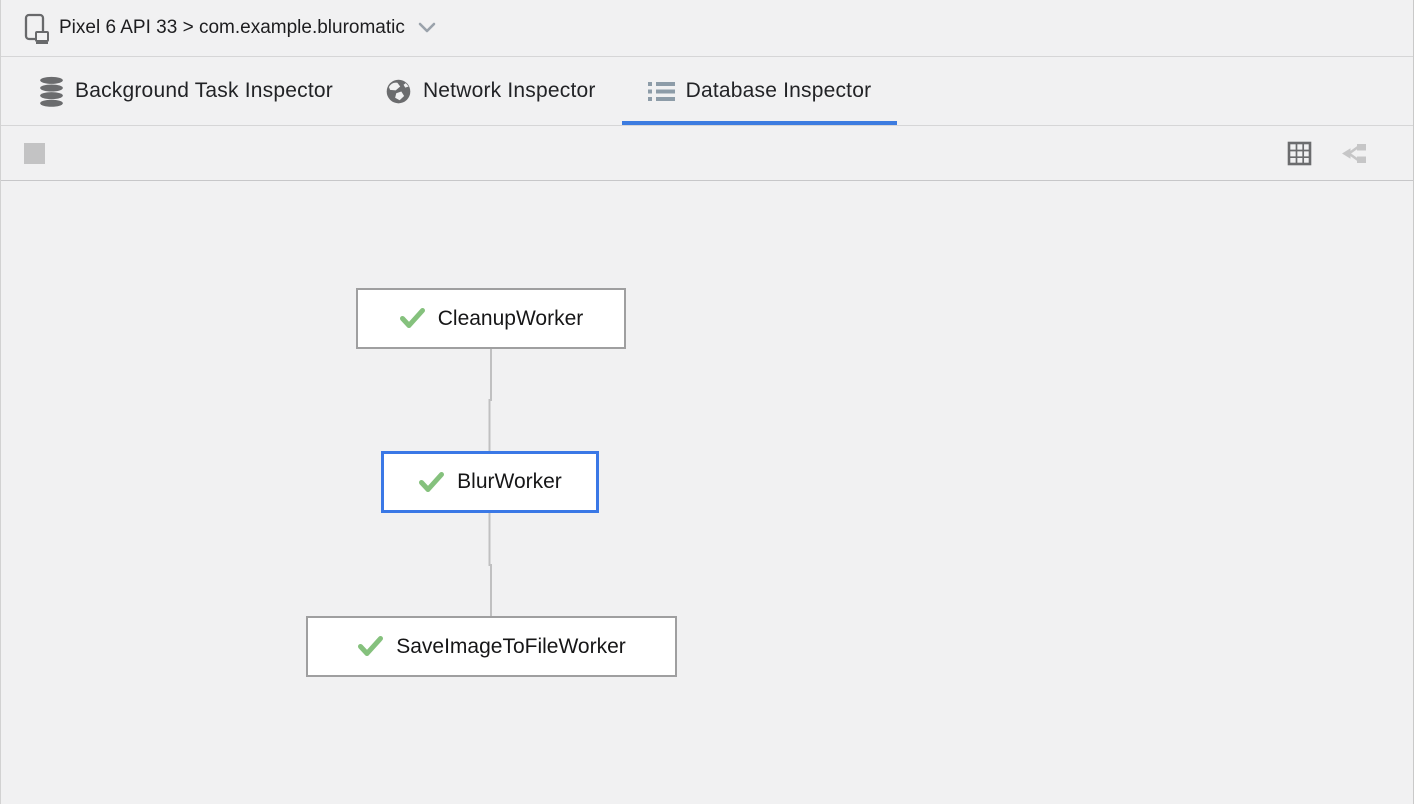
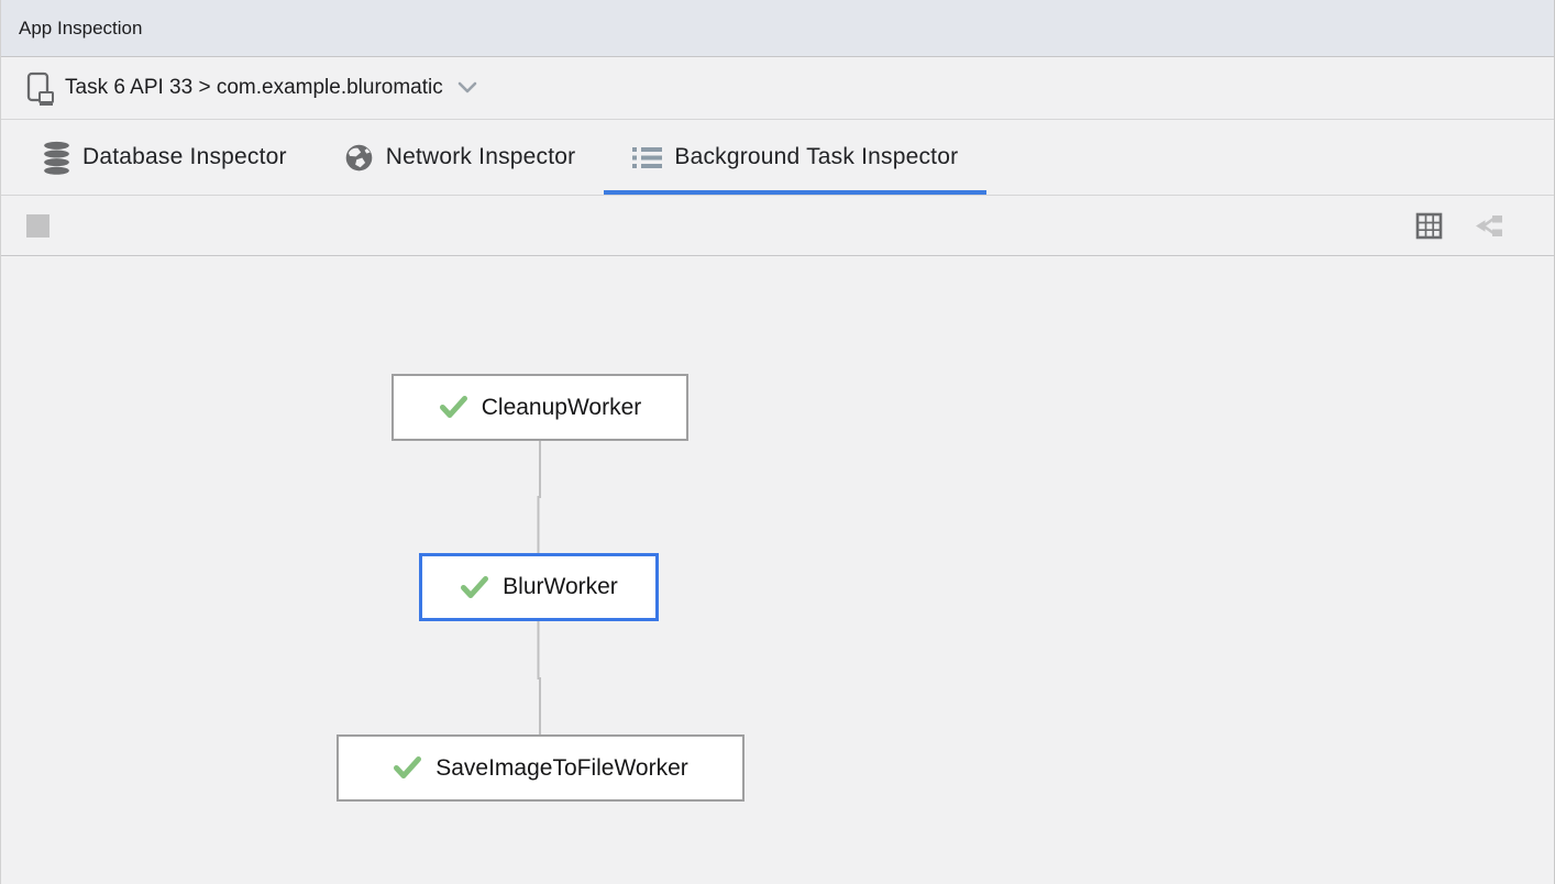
+ App Inspection
- Pixel 6 API 33 > com.example.bluromatic
+ Task 6 API 33 > com.example.bluromatic
- Background Task Inspector
+ Database Inspector
  Network Inspector
- Database Inspector
+ Background Task Inspector
  CleanupWorker
  BlurWorker
  SaveImageToFileWorker
